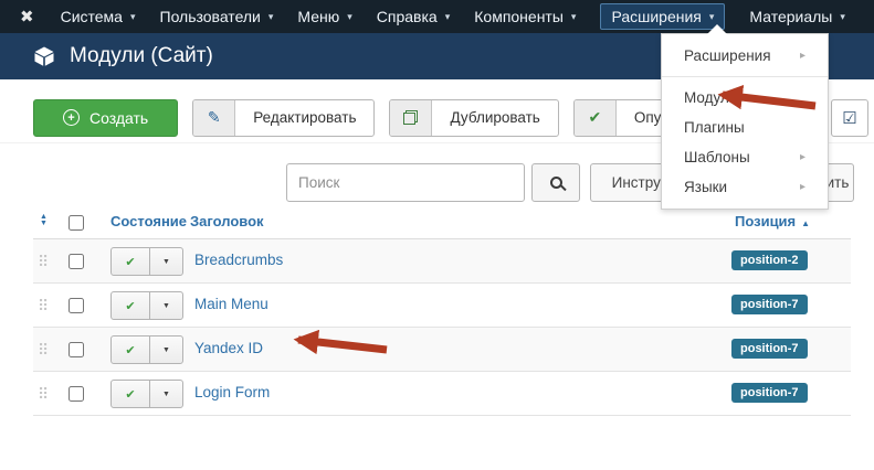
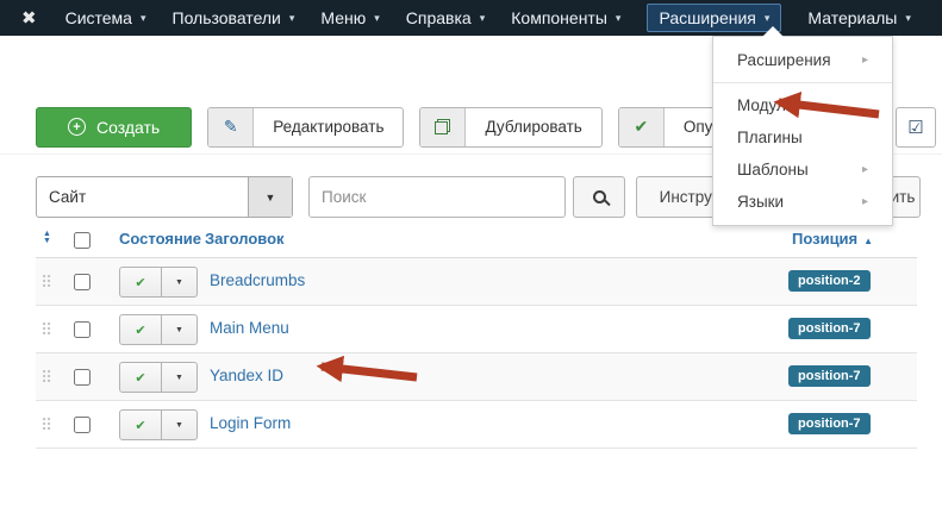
  ✖
  Система
  ▾
  Пользователи
  ▾
  Меню
  ▾
  Справка
  ▾
  Компоненты
  ▾
  Расширения
  ▾
  Материалы
  ▾
- Модули (Сайт)
  +
  Создать
  ✎
  Редактировать
  Дублировать
  ✔
  ☑
+ Сайт
+ ▼
  Поиск
  Состояние
  Заголовок
  Позиция ▲
  ⠿
  ✔
  Breadcrumbs
  position-2
  ⠿
  ✔
  Main Menu
  position-7
  ⠿
  ✔
  Yandex ID
  position-7
  ⠿
  ✔
  Login Form
  position-7
  Расширения
  ▸
  Плагины
  Шаблоны
  ▸
  Языки
  ▸
